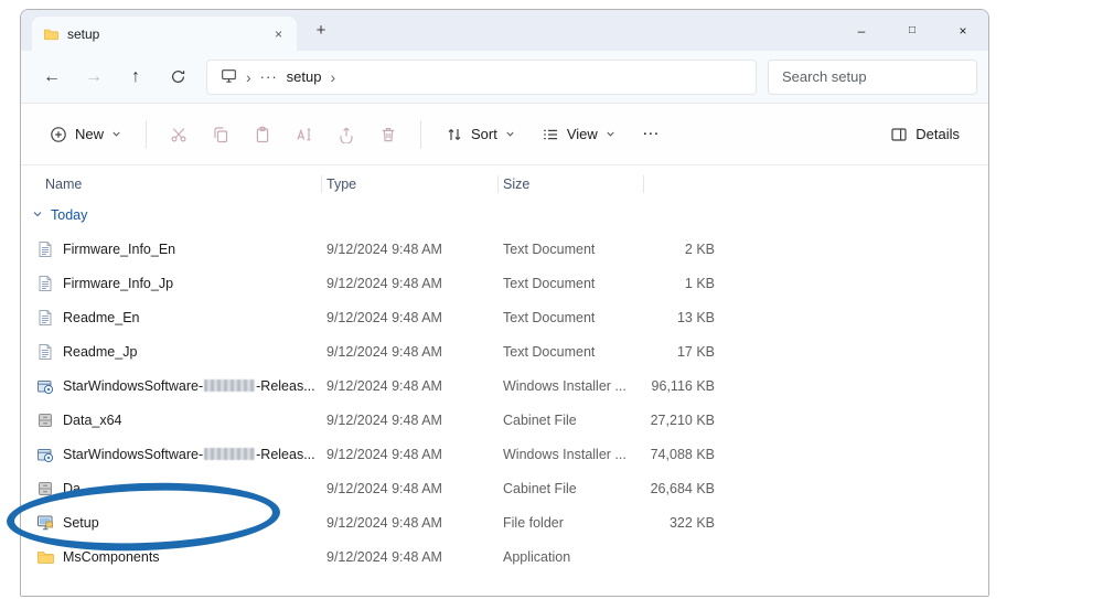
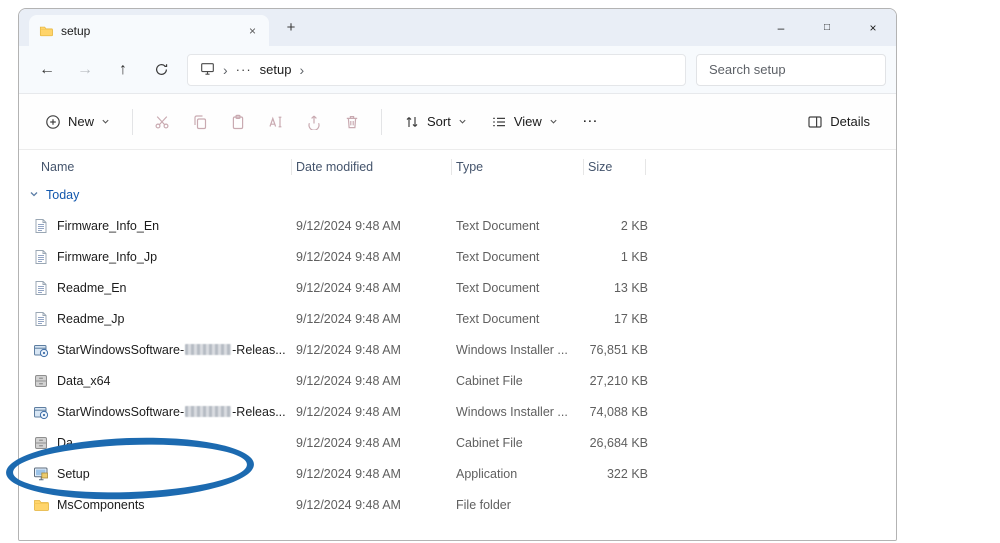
  setup
  ×
  +
  –
  □
  ×
  ←
  →
  ↑
  ›
  ···
  setup
  ›
  Search setup
  New
  Sort
  View
  …
  Details
  Name
+ Date modified
  Type
  Size
  Today
  Firmware_Info_En
  9/12/2024 9:48 AM
  Text Document
  2 KB
  Firmware_Info_Jp
  9/12/2024 9:48 AM
  Text Document
  1 KB
  Readme_En
  9/12/2024 9:48 AM
  Text Document
  13 KB
  Readme_Jp
  9/12/2024 9:48 AM
  Text Document
  17 KB
  StarWindowsSoftware- -Releas...
  9/12/2024 9:48 AM
  Windows Installer ...
- 96,116 KB
+ 76,851 KB
  Data_x64
  9/12/2024 9:48 AM
  Cabinet File
  27,210 KB
  StarWindowsSoftware- -Releas...
  9/12/2024 9:48 AM
  Windows Installer ...
  74,088 KB
  Da
  9/12/2024 9:48 AM
  Cabinet File
  26,684 KB
  Setup
  9/12/2024 9:48 AM
- File folder
+ Application
  322 KB
  MsComponents
  9/12/2024 9:48 AM
- Application
+ File folder
